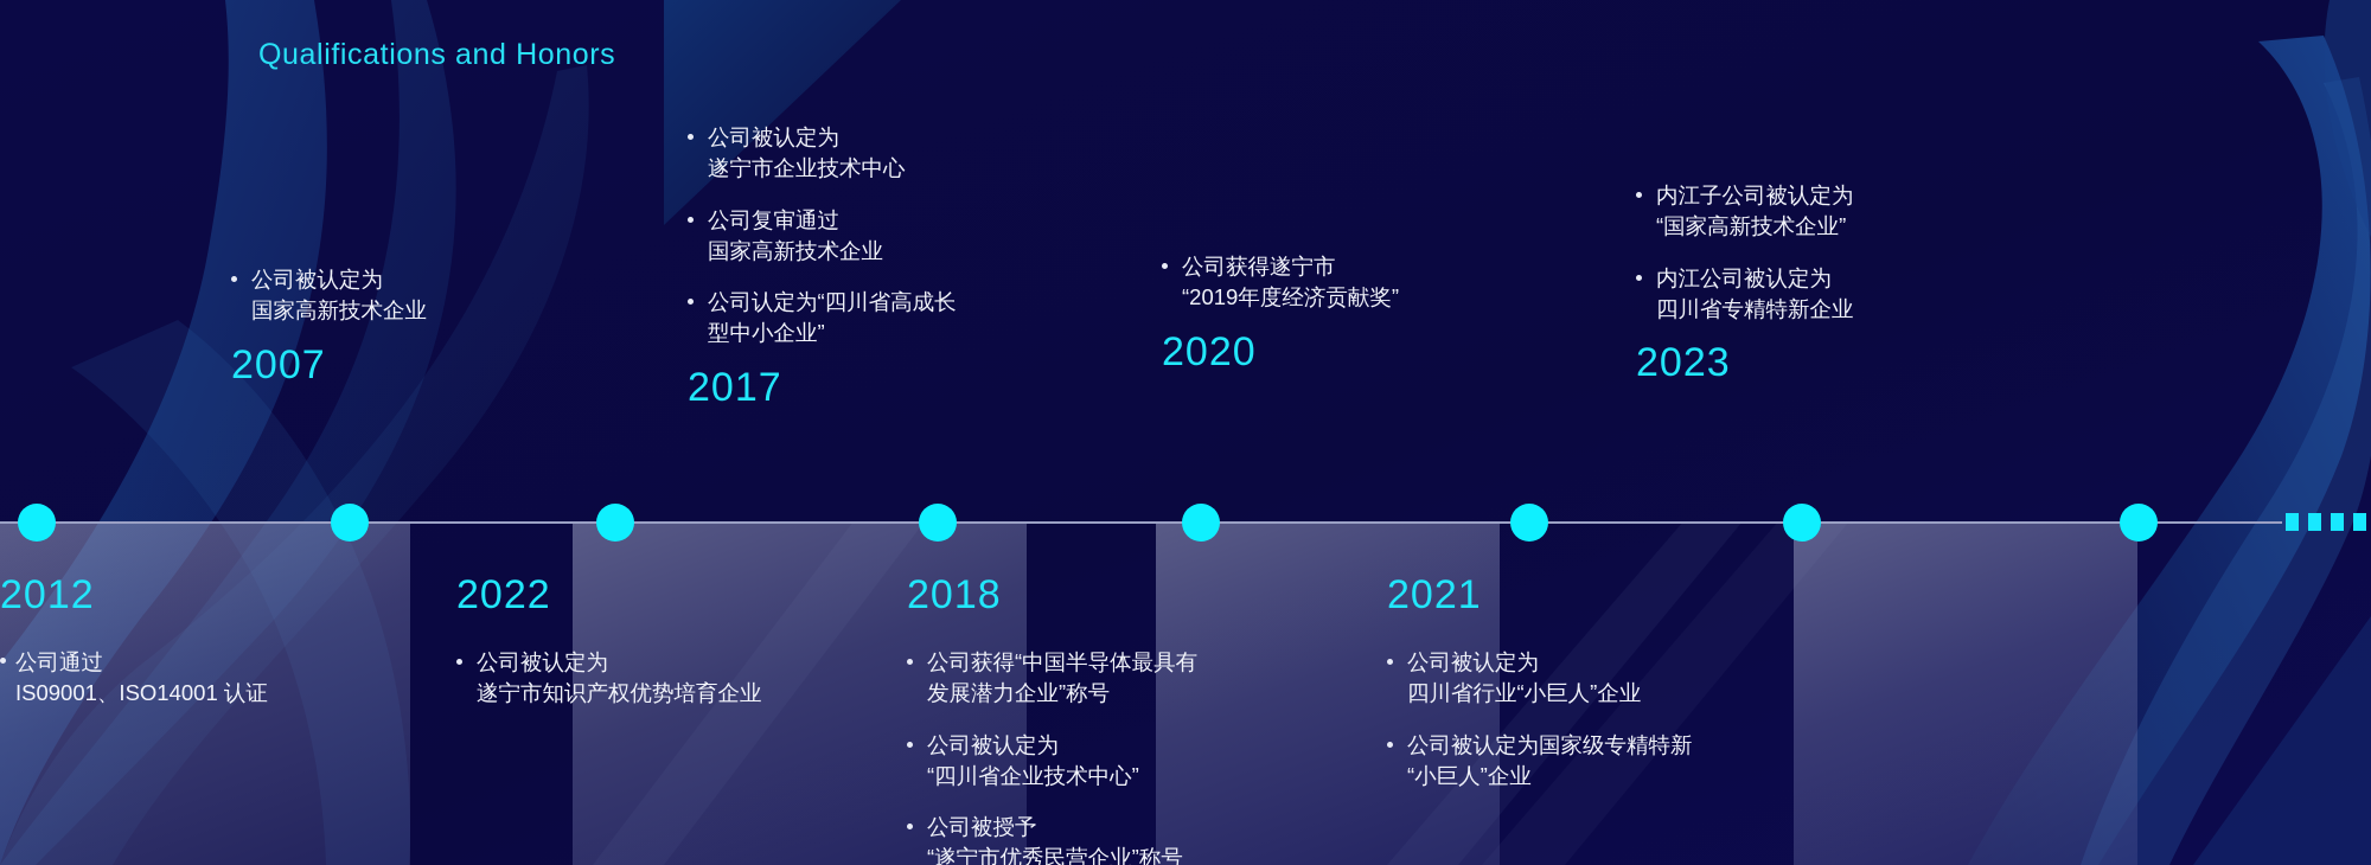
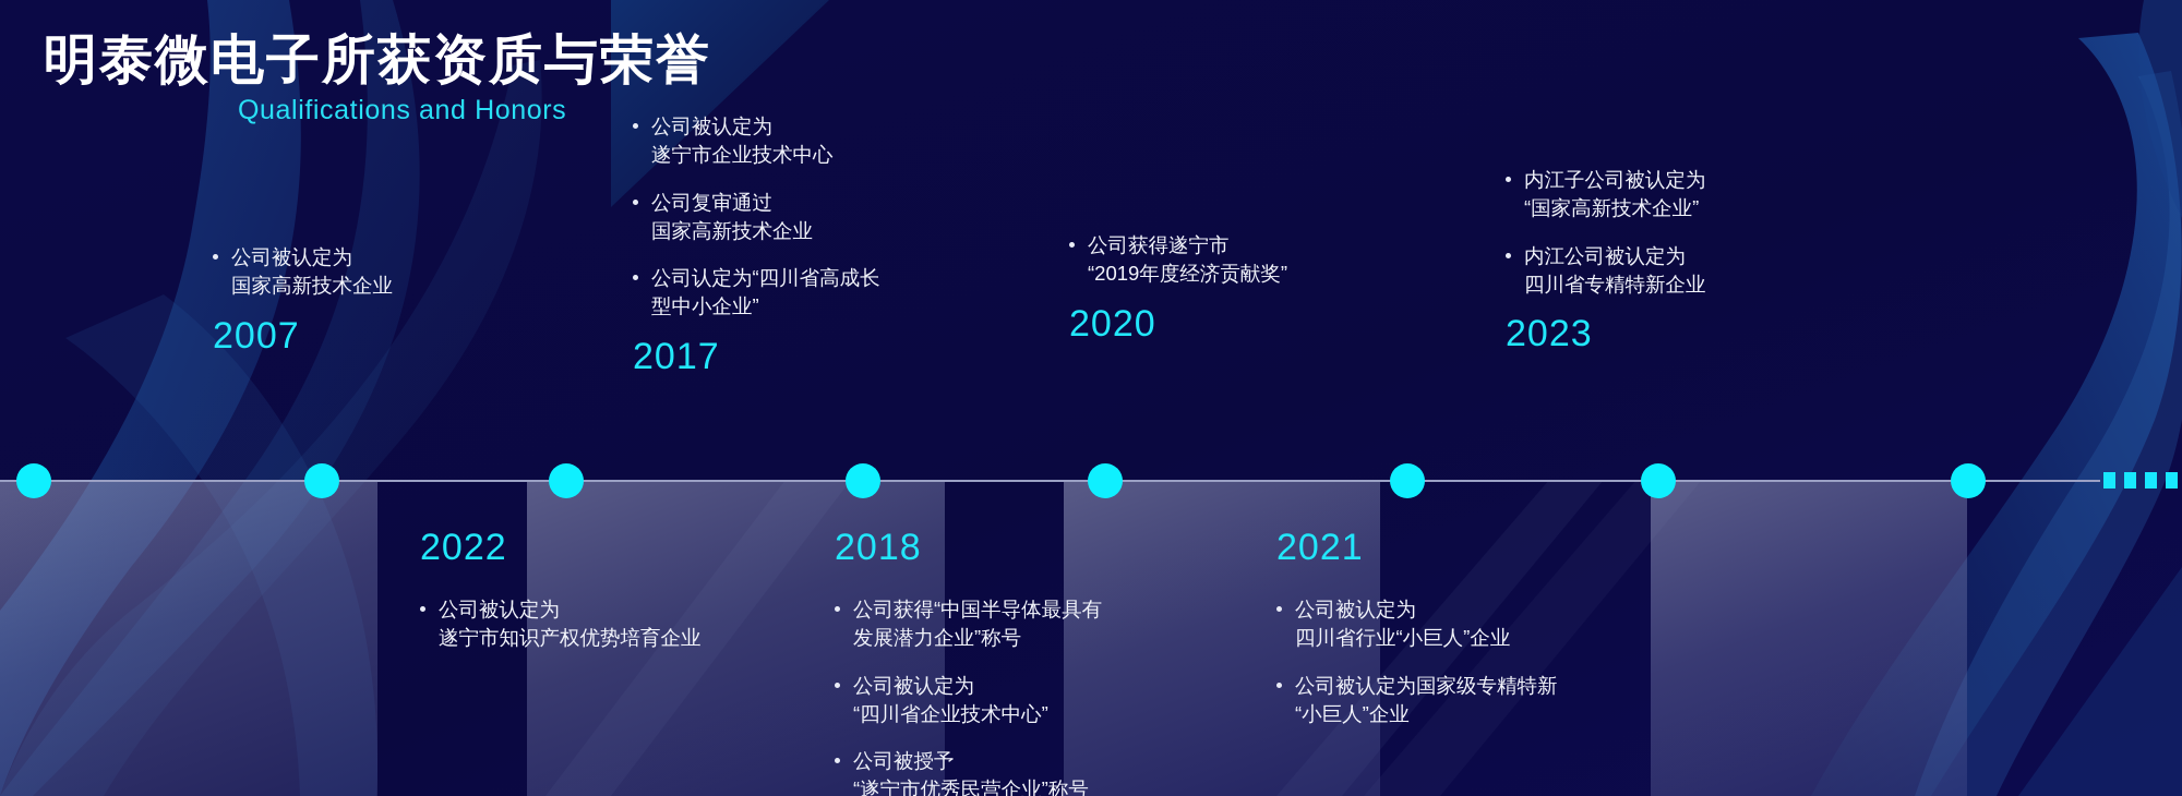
+ 明泰微电子所获资质与荣誉
  Qualifications and Honors
- 2012
- 公司通过
- IS09001、ISO14001 认证
  公司被认定为
  国家高新技术企业
  2007
  2022
  公司被认定为
  遂宁市知识产权优势培育企业
  公司被认定为
  遂宁市企业技术中心
  公司复审通过
  国家高新技术企业
  公司认定为“四川省高成长
  型中小企业”
  2017
  2018
  公司获得“中国半导体最具有
  发展潜力企业”称号
  公司被认定为
  “四川省企业技术中心”
  公司被授予
  “遂宁市优秀民营企业”称号
  公司获得遂宁市
  “2019年度经济贡献奖”
  2020
  2021
  公司被认定为
  四川省行业“小巨人”企业
  公司被认定为国家级专精特新
  “小巨人”企业
  内江子公司被认定为
  “国家高新技术企业”
  内江公司被认定为
  四川省专精特新企业
  2023
